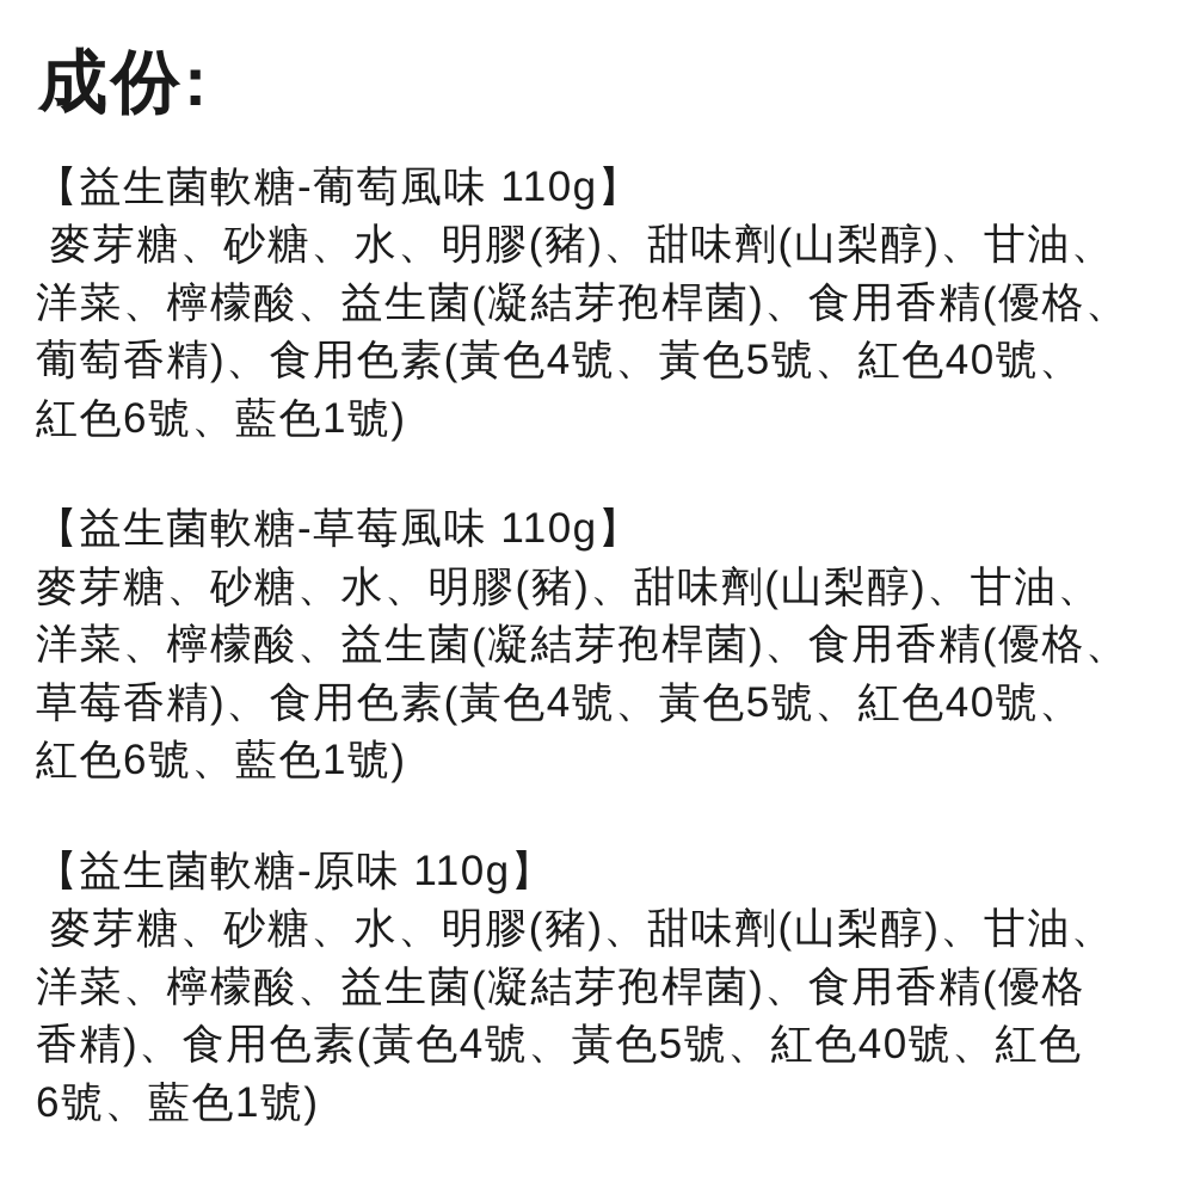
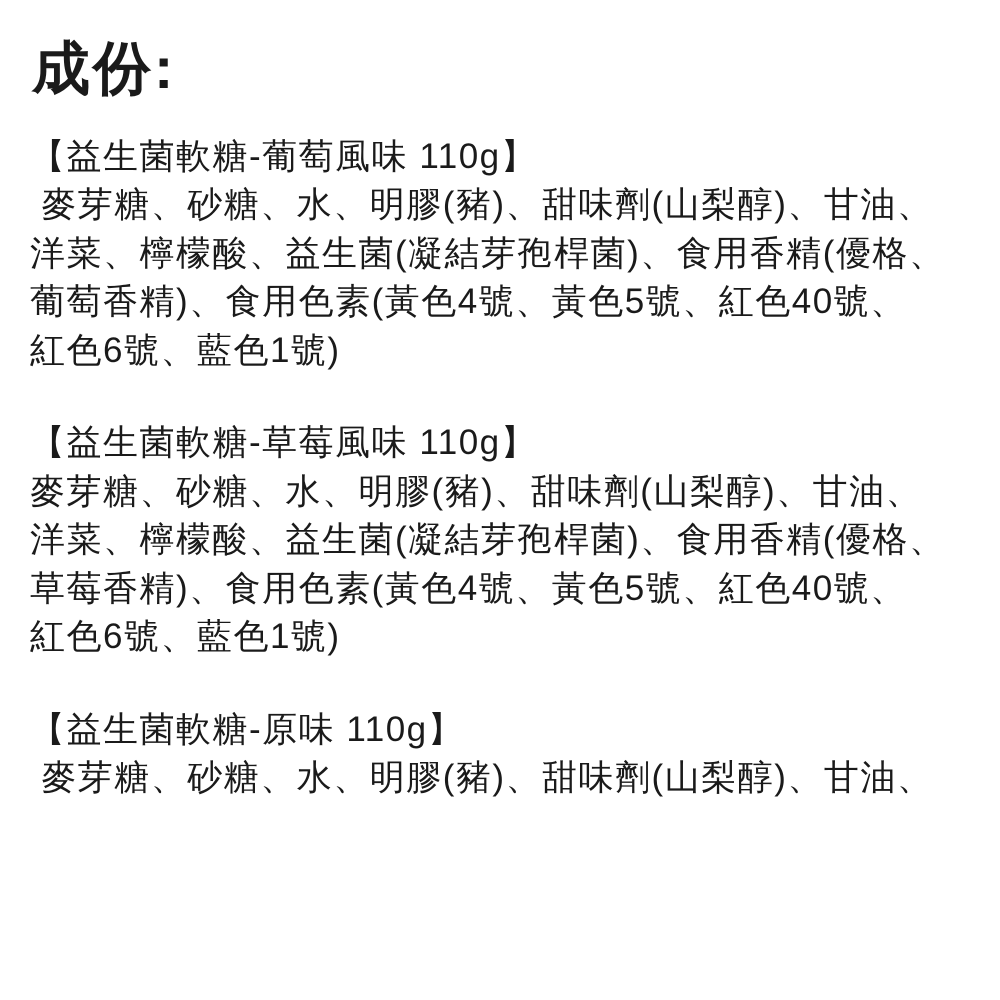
  成份:
  【益生菌軟糖-葡萄風味 110g】
  麥芽糖、砂糖、水、明膠(豬)、甜味劑(山梨醇)、甘油、
  洋菜、檸檬酸、益生菌(凝結芽孢桿菌)、食用香精(優格、
  葡萄香精)、食用色素(黃色4號、黃色5號、紅色40號、
  紅色6號、藍色1號)
  【益生菌軟糖-草莓風味 110g】
  麥芽糖、砂糖、水、明膠(豬)、甜味劑(山梨醇)、甘油、
  洋菜、檸檬酸、益生菌(凝結芽孢桿菌)、食用香精(優格、
  草莓香精)、食用色素(黃色4號、黃色5號、紅色40號、
  紅色6號、藍色1號)
  【益生菌軟糖-原味 110g】
  麥芽糖、砂糖、水、明膠(豬)、甜味劑(山梨醇)、甘油、
- 洋菜、檸檬酸、益生菌(凝結芽孢桿菌)、食用香精(優格
- 香精)、食用色素(黃色4號、黃色5號、紅色40號、紅色
- 6號、藍色1號)
